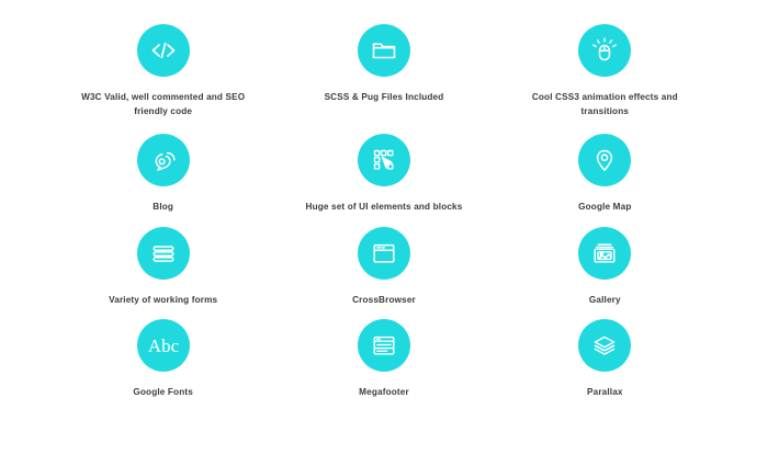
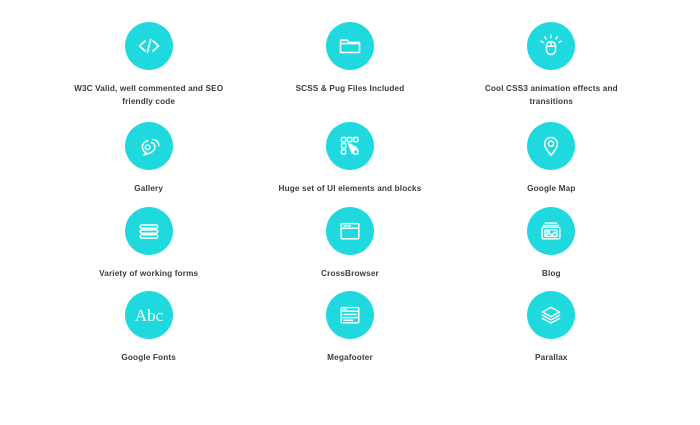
  W3C Valid, well commented and SEO friendly code
  SCSS & Pug Files Included
  Cool CSS3 animation effects and transitions
- Blog
+ Gallery
  Huge set of UI elements and blocks
  Google Map
  Variety of working forms
  CrossBrowser
- Gallery
+ Blog
  Abc
  Google Fonts
  Megafooter
  Parallax
